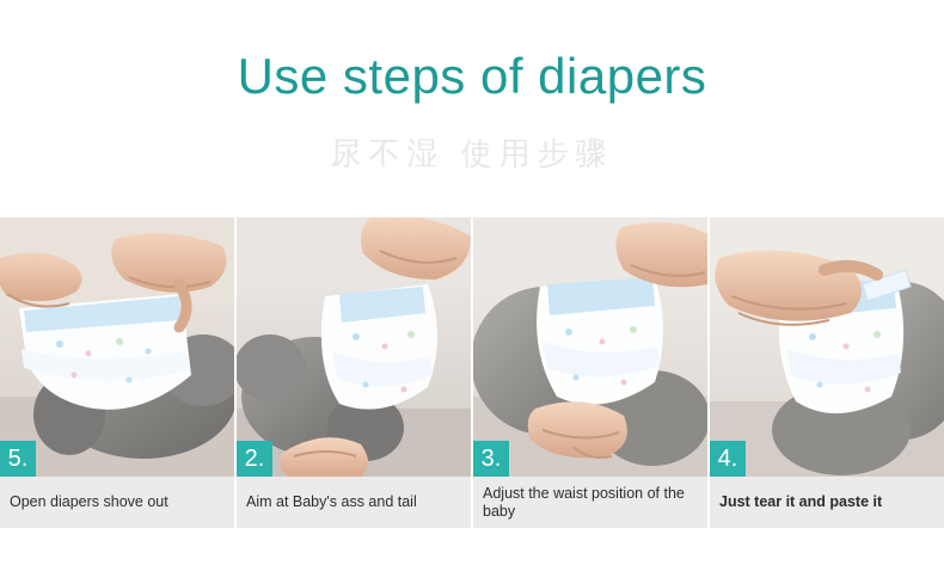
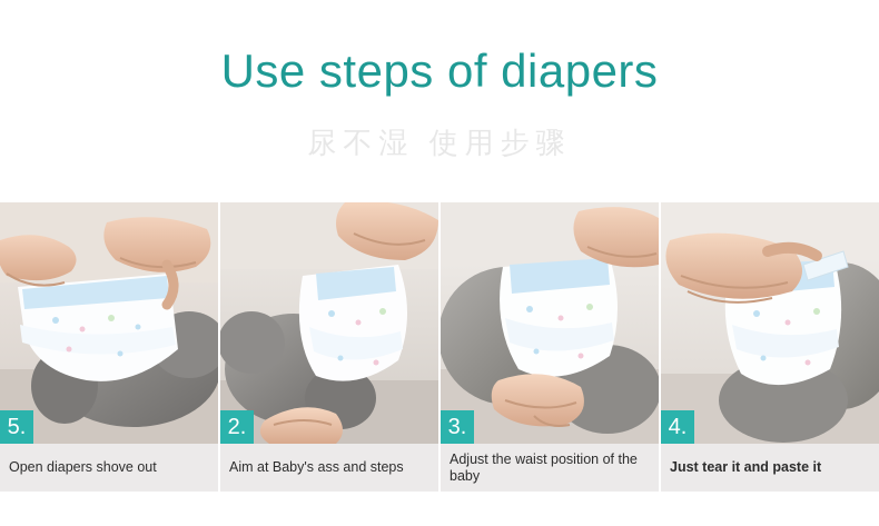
  Use steps of diapers
  尿不湿 使用步骤
  5.
  Open diapers shove out
  2.
- Aim at Baby's ass and tail
+ Aim at Baby's ass and steps
  3.
  Adjust the waist position of the baby
  4.
  Just tear it and paste it
